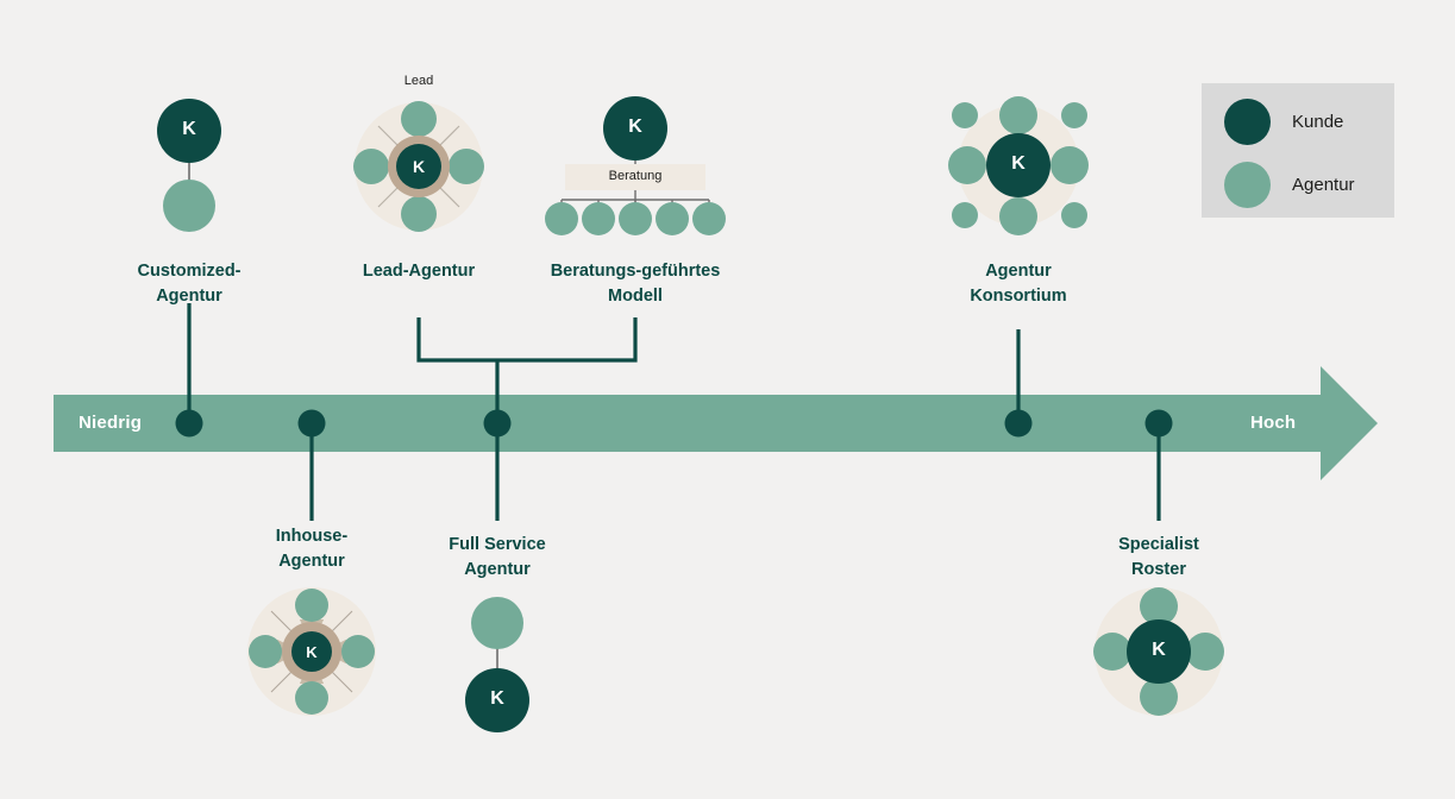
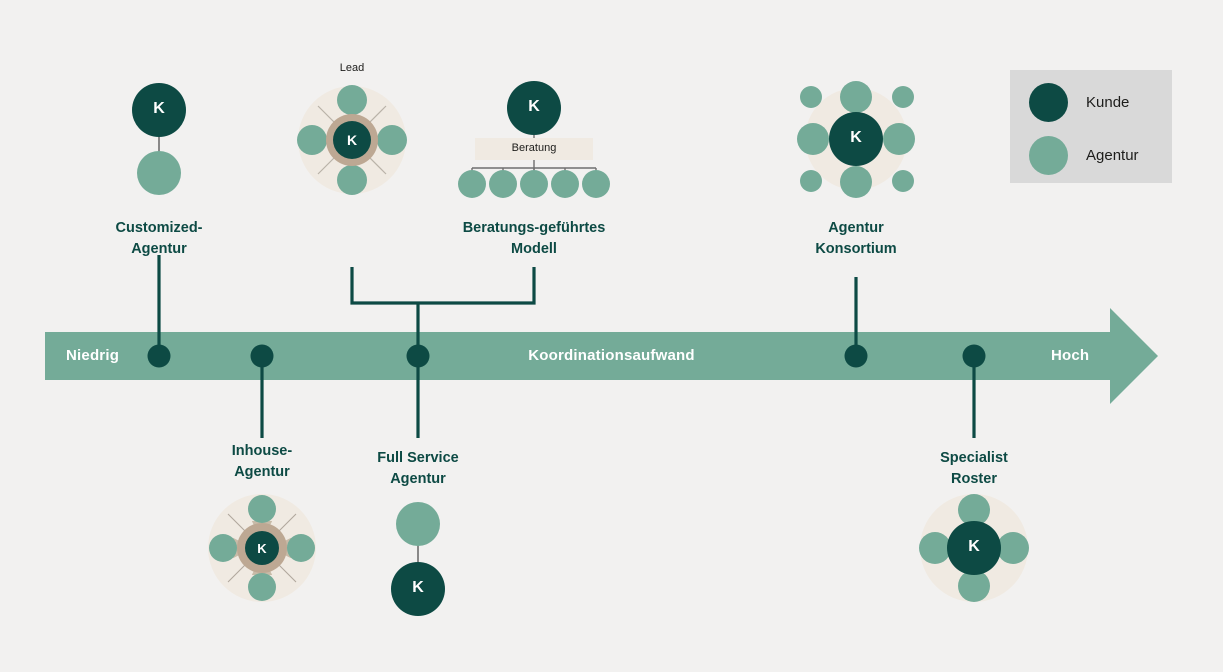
  K
  K
  K
  K
  K
  K
  K
  Lead
  Beratung
  Customized-
  Agentur
- Lead-Agentur
  Beratungs-geführtes
  Modell
  Agentur
  Konsortium
  Inhouse-
  Agentur
  Full Service
  Agentur
  Specialist
  Roster
  Niedrig
+ Koordinationsaufwand
  Hoch
  Kunde
  Agentur
